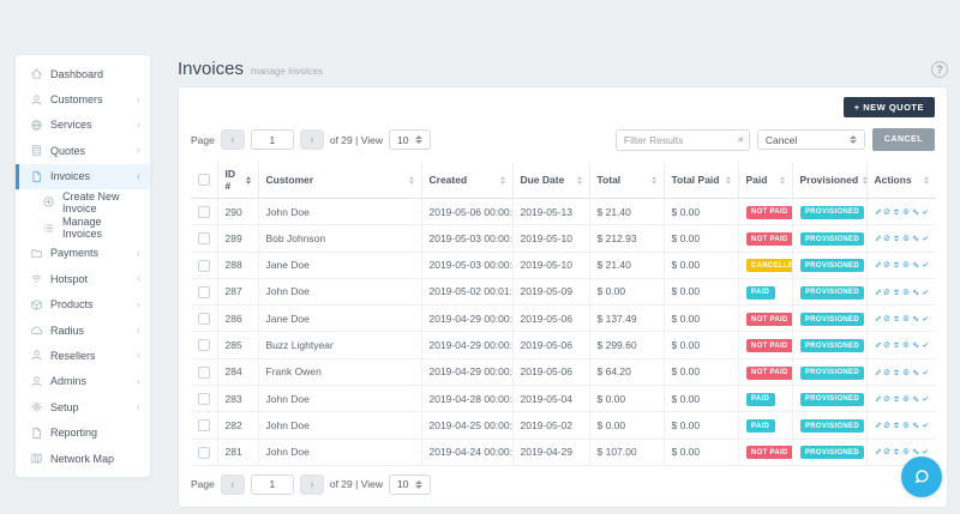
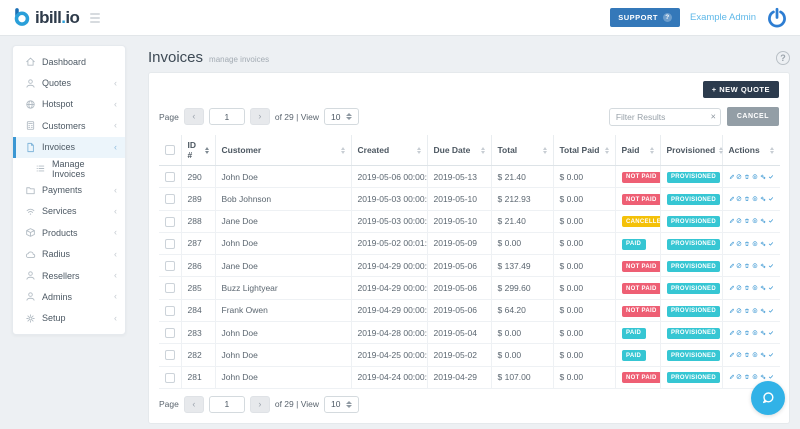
+ ibill.io
+ SUPPORT
+ Example Admin
  Dashboard
- Customers
+ Quotes
  ‹
- Services
+ Hotspot
  ‹
- Quotes
+ Customers
  ‹
  Invoices
  ‹
- Create New Invoice
  Manage Invoices
  Payments
  ‹
- Hotspot
+ Services
  ‹
  Products
  ‹
  Radius
  ‹
  Resellers
  ‹
  Admins
  ‹
  Setup
  ‹
- Reporting
- Network Map
  Invoices
  manage invoices
  ?
  + NEW QUOTE
  Page
  ‹
  1
  ›
  of 29 | View
  10
  Filter Results
  ×
- Cancel
  	ID #	Customer	Created	Due Date	Total	Total Paid	Paid	Provisioned	Actions
  	290	John Doe	2019-05-06 00:00:	2019-05-13	$ 21.40	$ 0.00
  	289	Bob Johnson	2019-05-03 00:00:	2019-05-10	$ 212.93	$ 0.00
  	287	John Doe	2019-05-02 00:01:	2019-05-09	$ 0.00	$ 0.00
  	286	Jane Doe	2019-04-29 00:00:	2019-05-06	$ 137.49	$ 0.00
  	285	Buzz Lightyear	2019-04-29 00:00:	2019-05-06	$ 299.60	$ 0.00
  	284	Frank Owen	2019-04-29 00:00:	2019-05-06	$ 64.20	$ 0.00
  	283	John Doe	2019-04-28 00:00:	2019-05-04	$ 0.00	$ 0.00
  	282	John Doe	2019-04-25 00:00:	2019-05-02	$ 0.00	$ 0.00
  	281	John Doe	2019-04-24 00:00:	2019-04-29	$ 107.00	$ 0.00
  Page
  ‹
  1
  ›
  of 29 | View
  10
